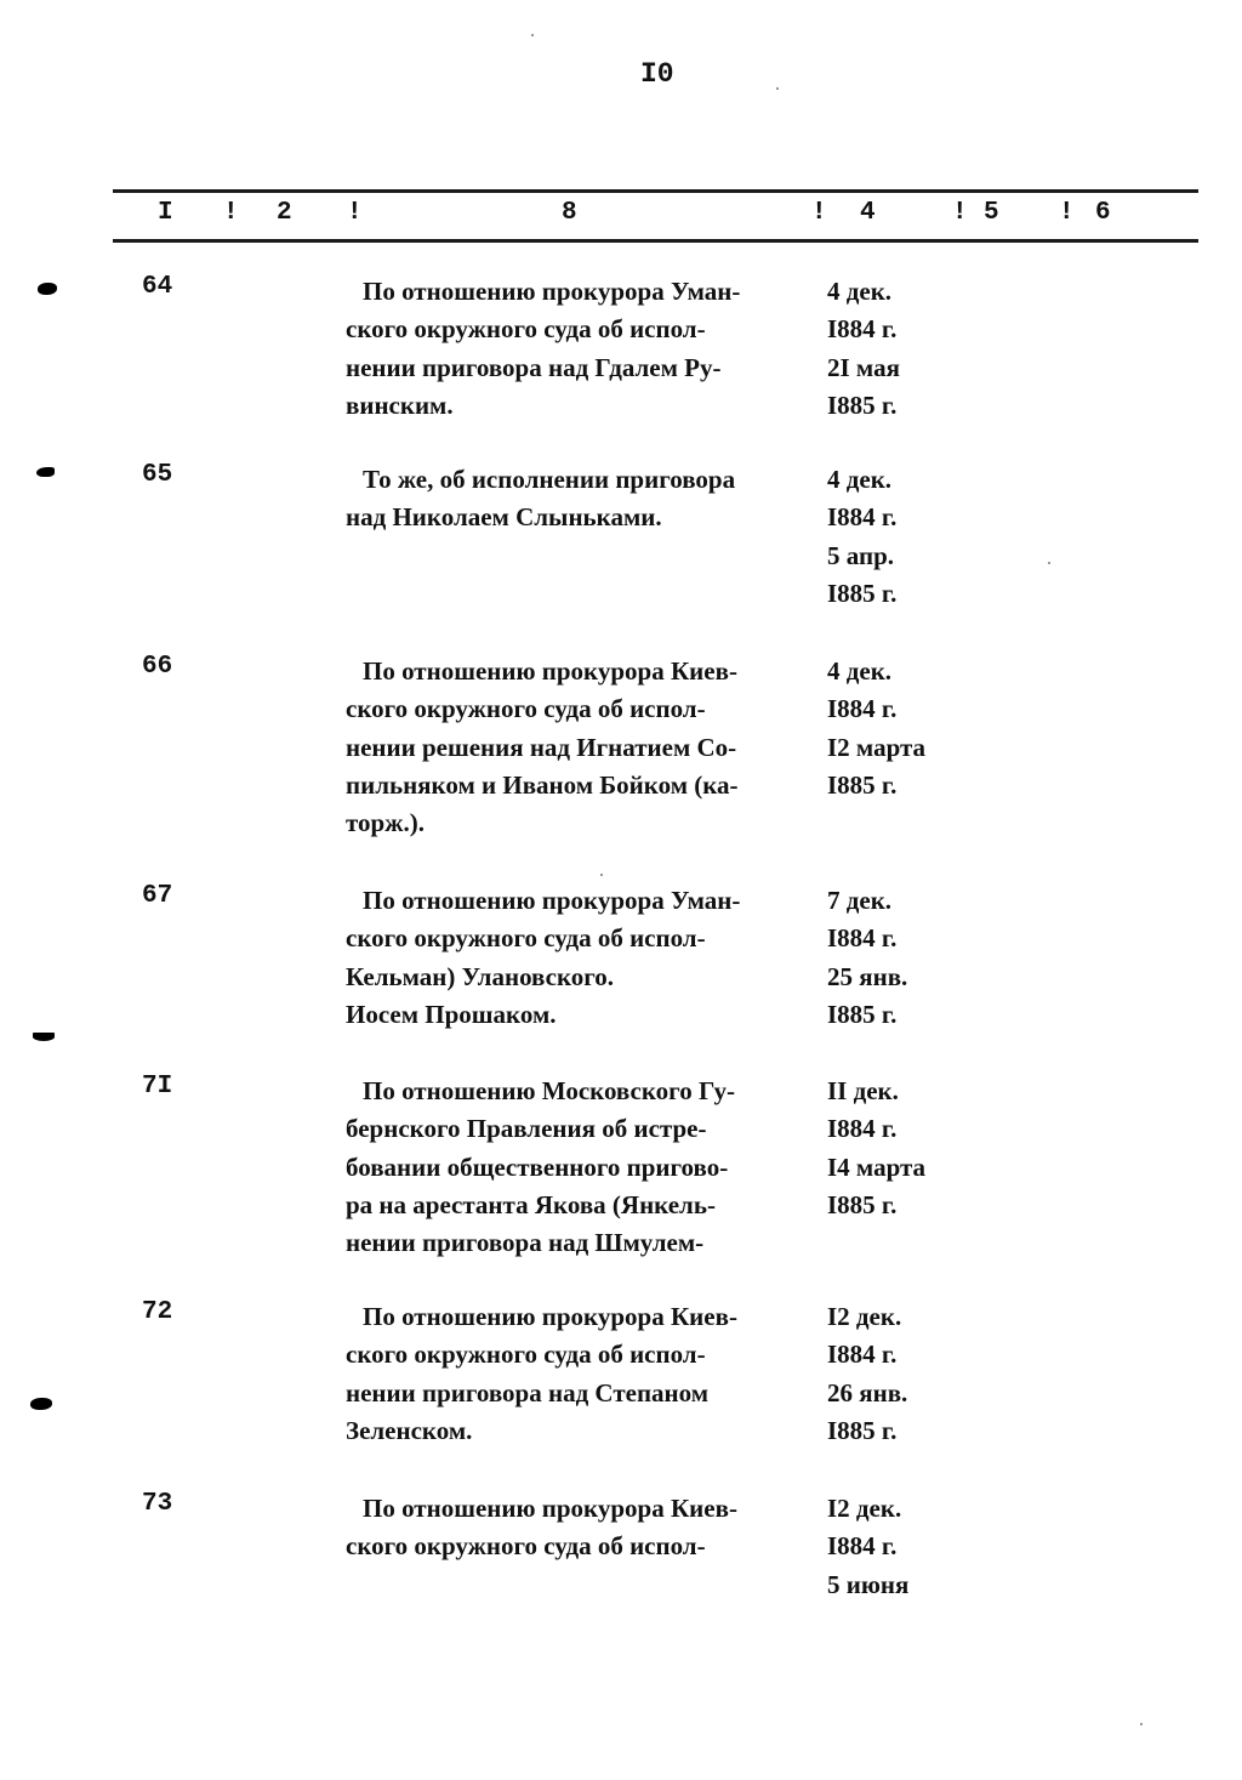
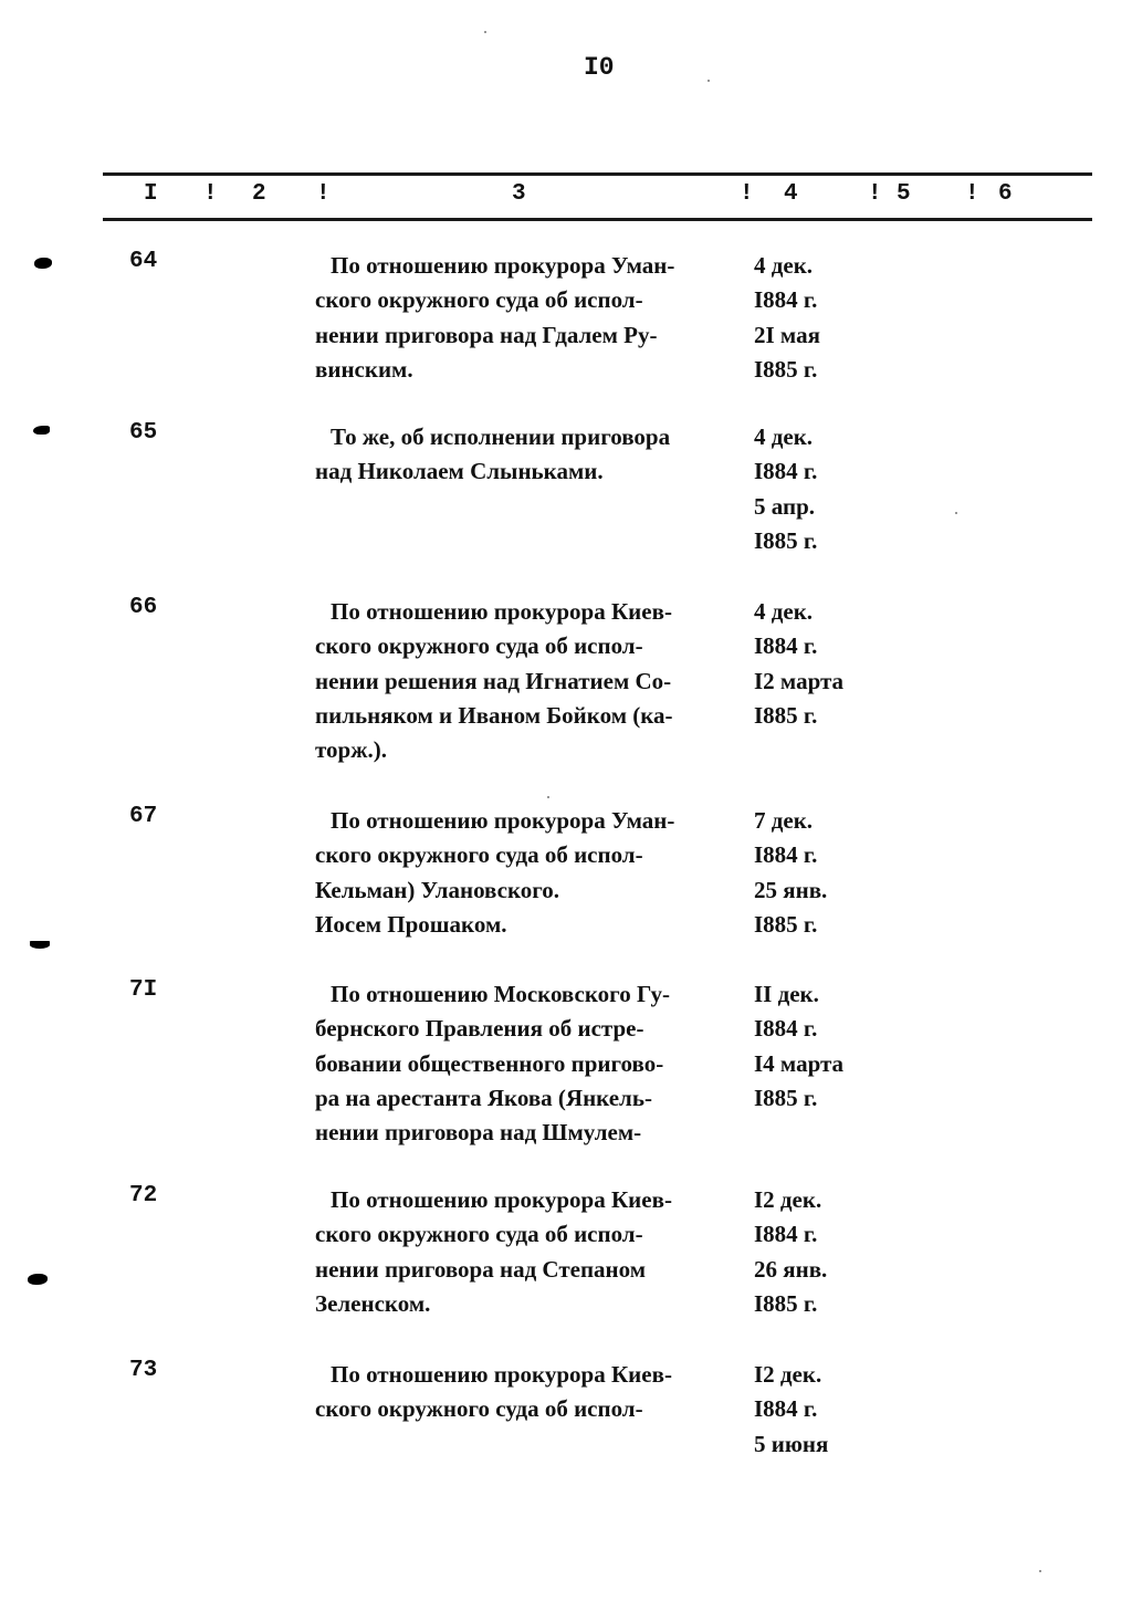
  I0
  I
  !
  2
  !
- 8
+ 3
  !
  4
  !
  5
  !
  6
  64
  По отношению прокурора Уман-
  ского окружного суда об испол-
  нении приговора над Гдалем Ру-
  винским.
  4 дек.
  I884 г.
  2I мая
  I885 г.
  65
  То же, об исполнении приговора
  над Николаем Слыньками.
  4 дек.
  I884 г.
  5 апр.
  I885 г.
  66
  По отношению прокурора Киев-
  ского окружного суда об испол-
  нении решения над Игнатием Со-
  пильняком и Иваном Бойком (ка-
  торж.).
  4 дек.
  I884 г.
  I2 марта
  I885 г.
  67
  По отношению прокурора Уман-
  ского окружного суда об испол-
  Кельман) Улановского.
  Иосем Прошаком.
  7 дек.
  I884 г.
  25 янв.
  I885 г.
  7I
  По отношению Московского Гу-
  бернского Правления об истре-
  бовании общественного пригово-
  ра на арестанта Якова (Янкель-
  нении приговора над Шмулем-
  II дек.
  I884 г.
  I4 марта
  I885 г.
  72
  По отношению прокурора Киев-
  ского окружного суда об испол-
  нении приговора над Степаном
  Зеленском.
  I2 дек.
  I884 г.
  26 янв.
  I885 г.
  73
  По отношению прокурора Киев-
  ского окружного суда об испол-
  I2 дек.
  I884 г.
  5 июня
